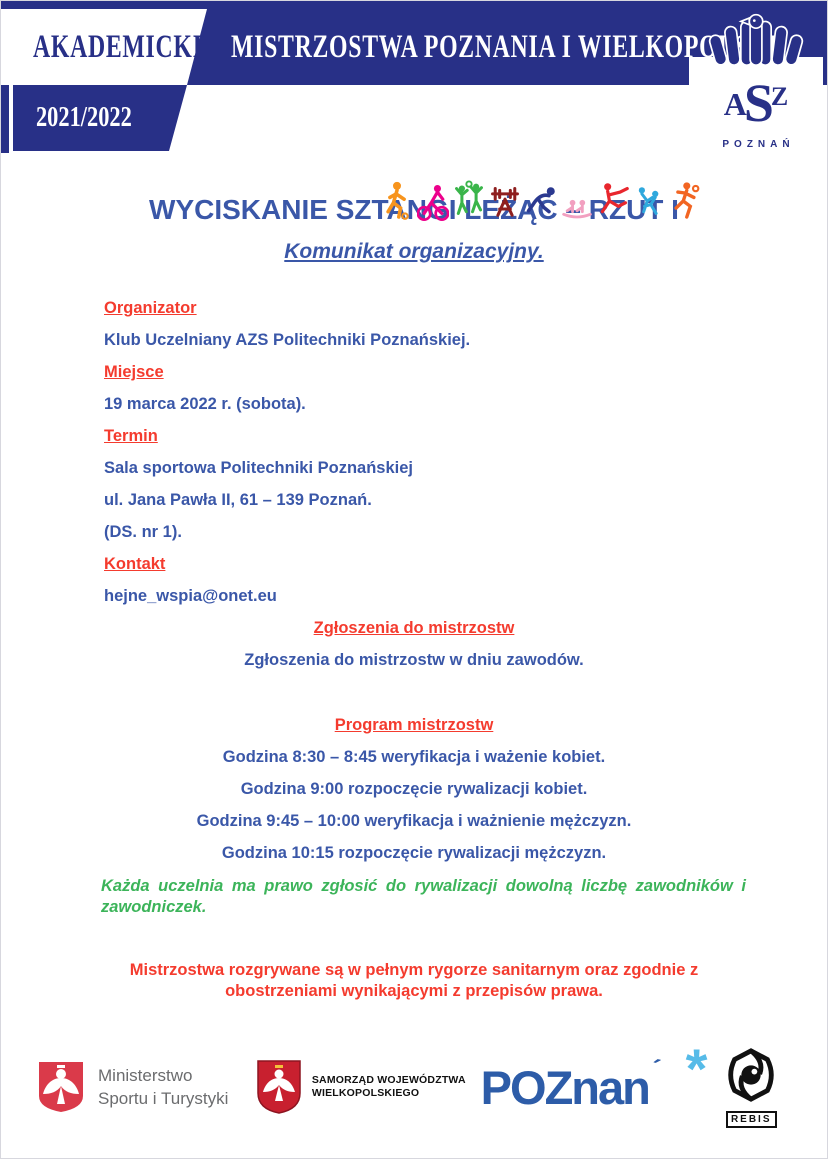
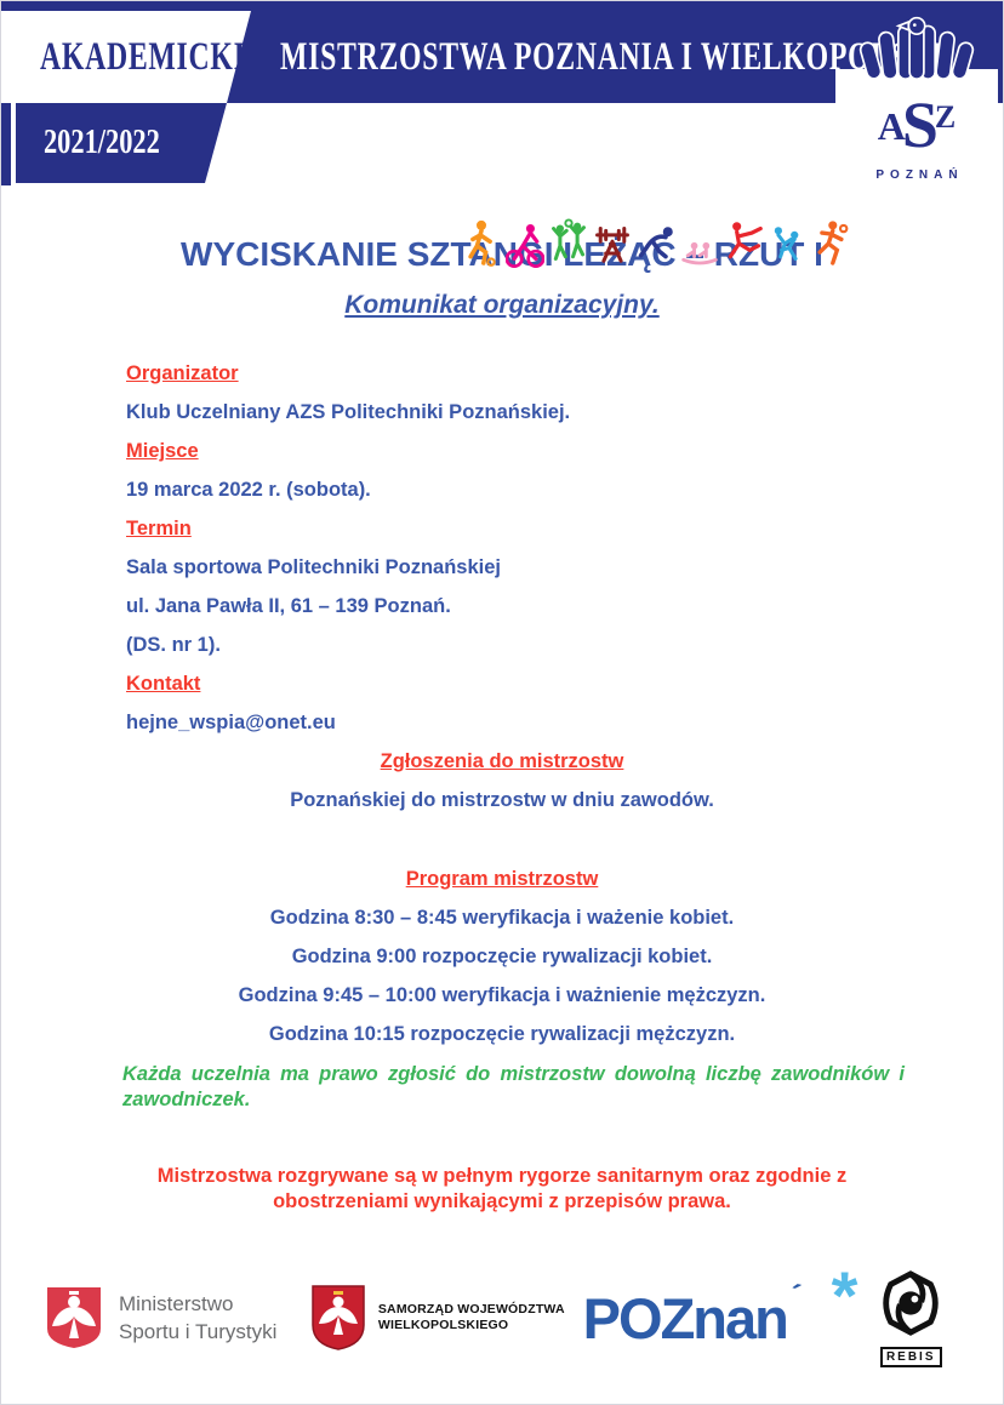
  AKADEMICKIE
  MISTRZOSTWA POZNANIA I WIELKOPO
  2021/2022
  ASZ
  POZNAŃ
  WYCISKANIE SZTANIE RZU I
  Komunikat organizacyjny.
  Organizator
  Klub Uczelniany AZS Politechniki Poznańskiej.
  Miejsce
  19 marca 2022 r. (sobota).
  Termin
  Sala sportowa Politechniki Poznańskiej
  ul. Jana Pawła II, 61 – 139 Poznań.
  (DS. nr 1).
  Kontakt
  hejne_wspia@onet.eu
  Zgłoszenia do mistrzostw
- Zgłoszenia do mistrzostw w dniu zawodów.
+ Poznańskiej do mistrzostw w dniu zawodów.
  Program mistrzostw
  Godzina 8:30 – 8:45 weryfikacja i ważenie kobiet.
  Godzina 9:00 rozpoczęcie rywalizacji kobiet.
  Godzina 9:45 – 10:00 weryfikacja i ważnienie mężczyzn.
  Godzina 10:15 rozpoczęcie rywalizacji mężczyzn.
- Każda uczelnia ma prawo zgłosić do rywalizacji dowolną liczbę zawodników i zawodniczek.
+ Każda uczelnia ma prawo zgłosić do mistrzostw dowolną liczbę zawodników i zawodniczek.
  Mistrzostwa rozgrywane są w pełnym rygorze sanitarnym oraz zgodnie z obostrzeniami wynikającymi z przepisów prawa.
  Ministerstwo
  Sportu i Turystyki
  SAMORZĄD WOJEWÓDZTWA
  WIELKOPOLSKIEGO
  POZnan
  *
  REBIS
